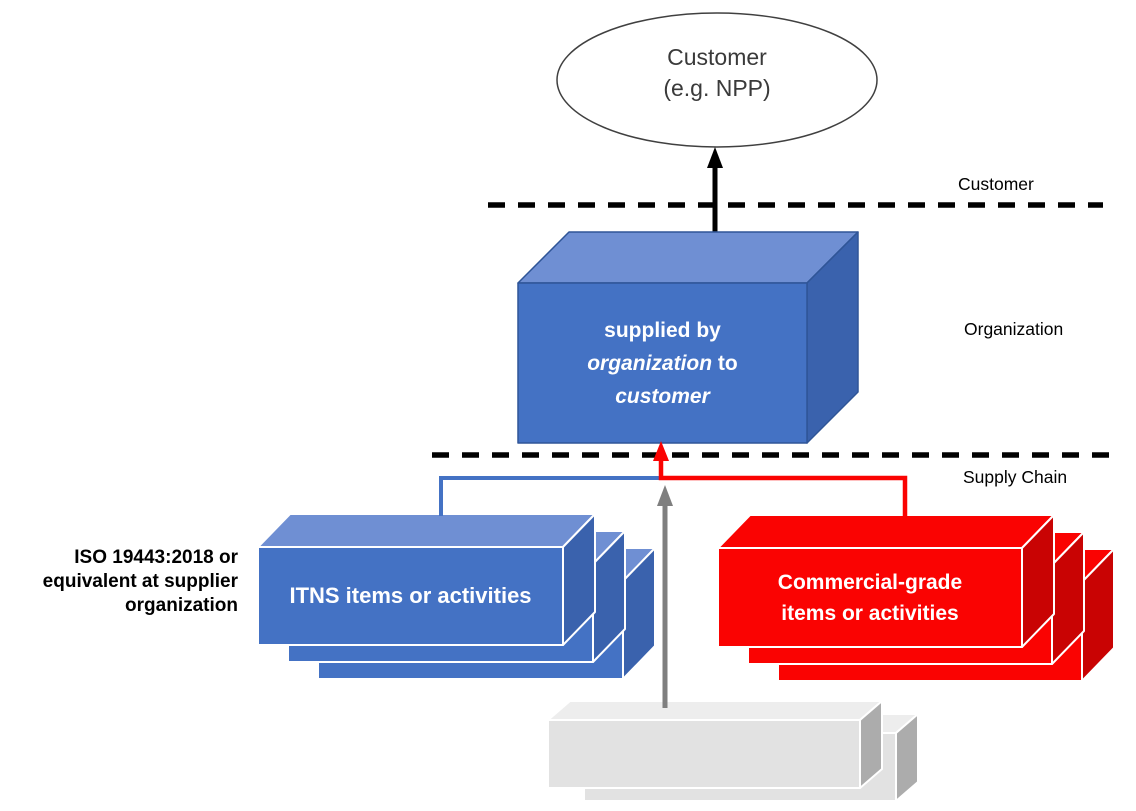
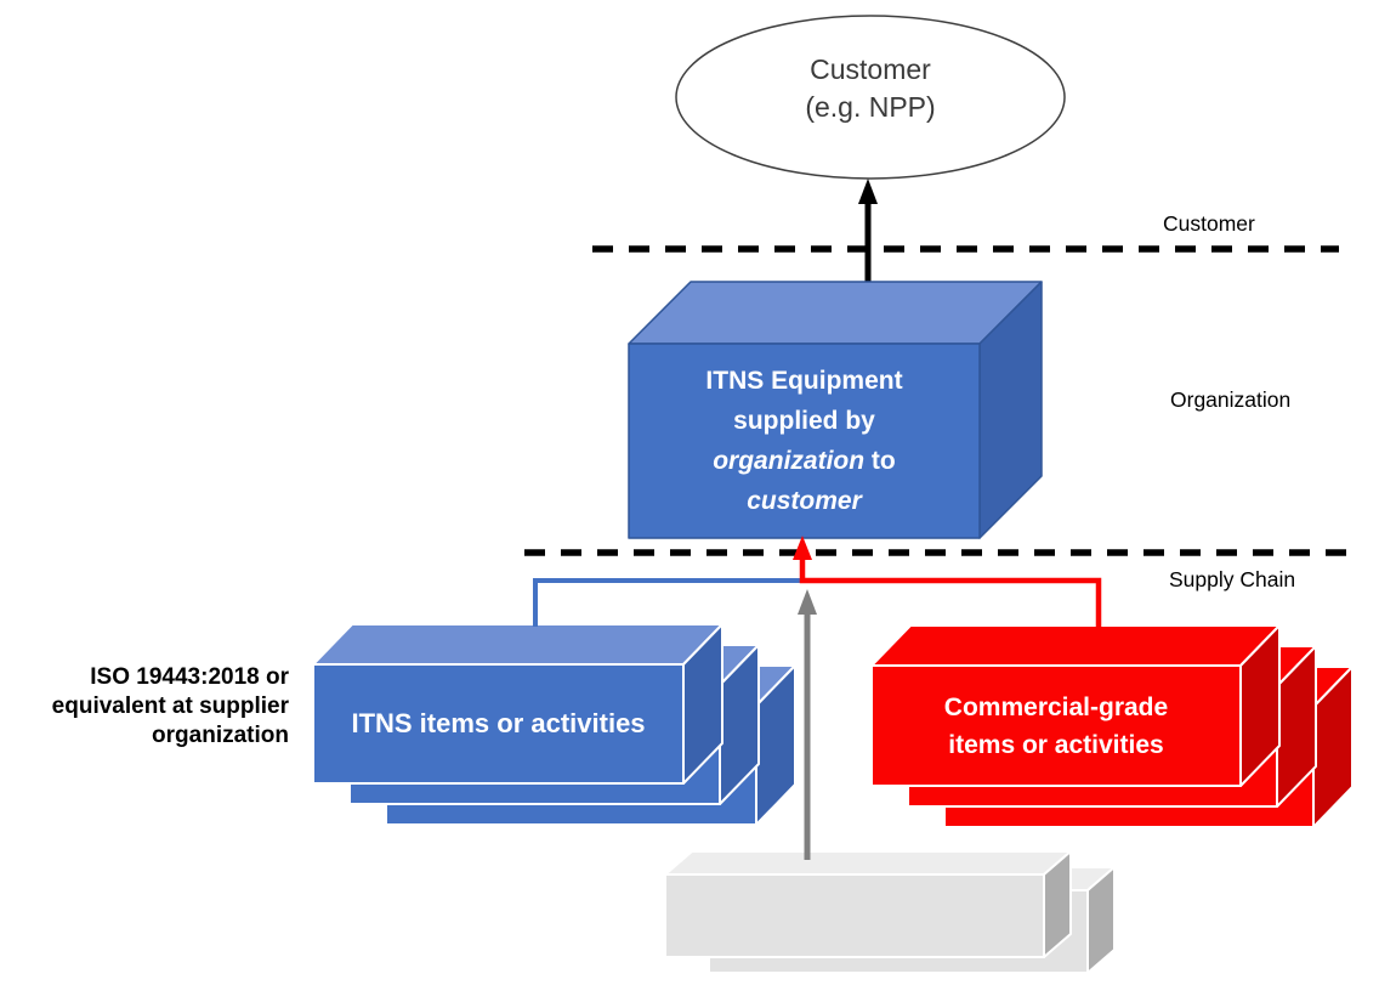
  Customer
  (e.g. NPP)
  Customer
  Organization
  Supply Chain
+ ITNS Equipment
  supplied by
  organization to
  customer
  ITNS items or activities
  Commercial-grade
  items or activities
  ISO 19443:2018 or
  equivalent at supplier
  organization
